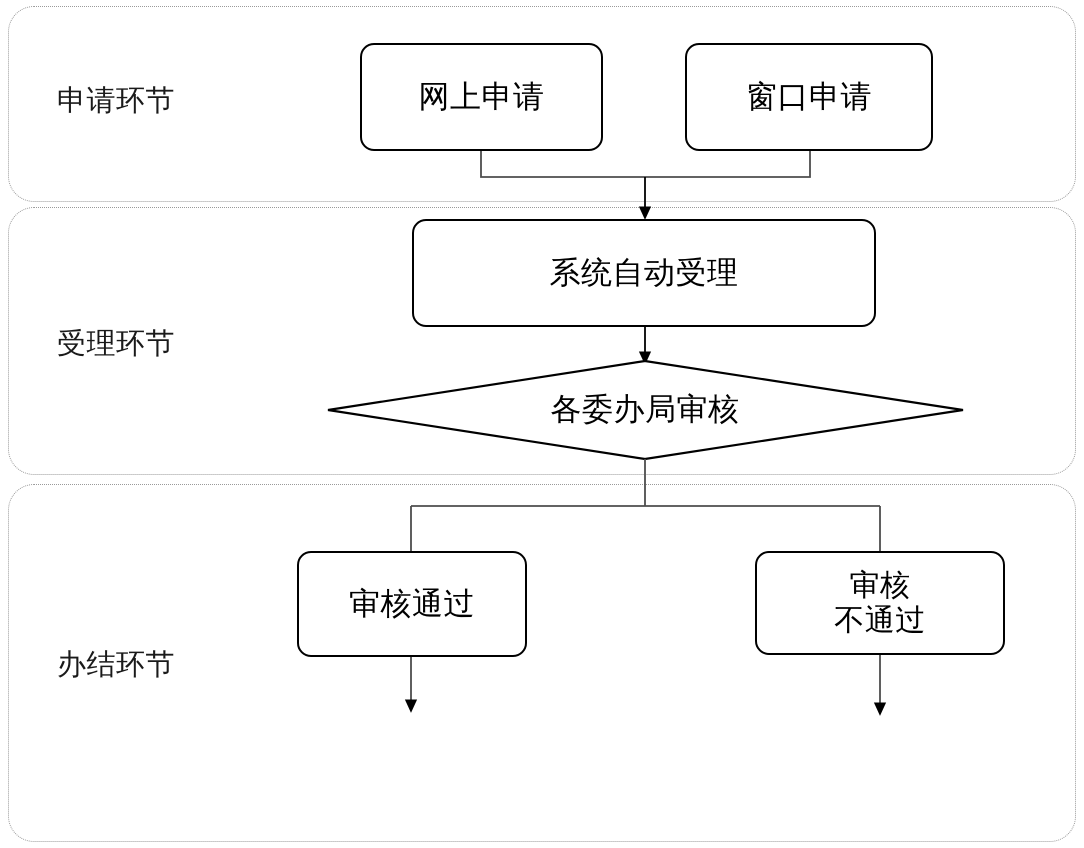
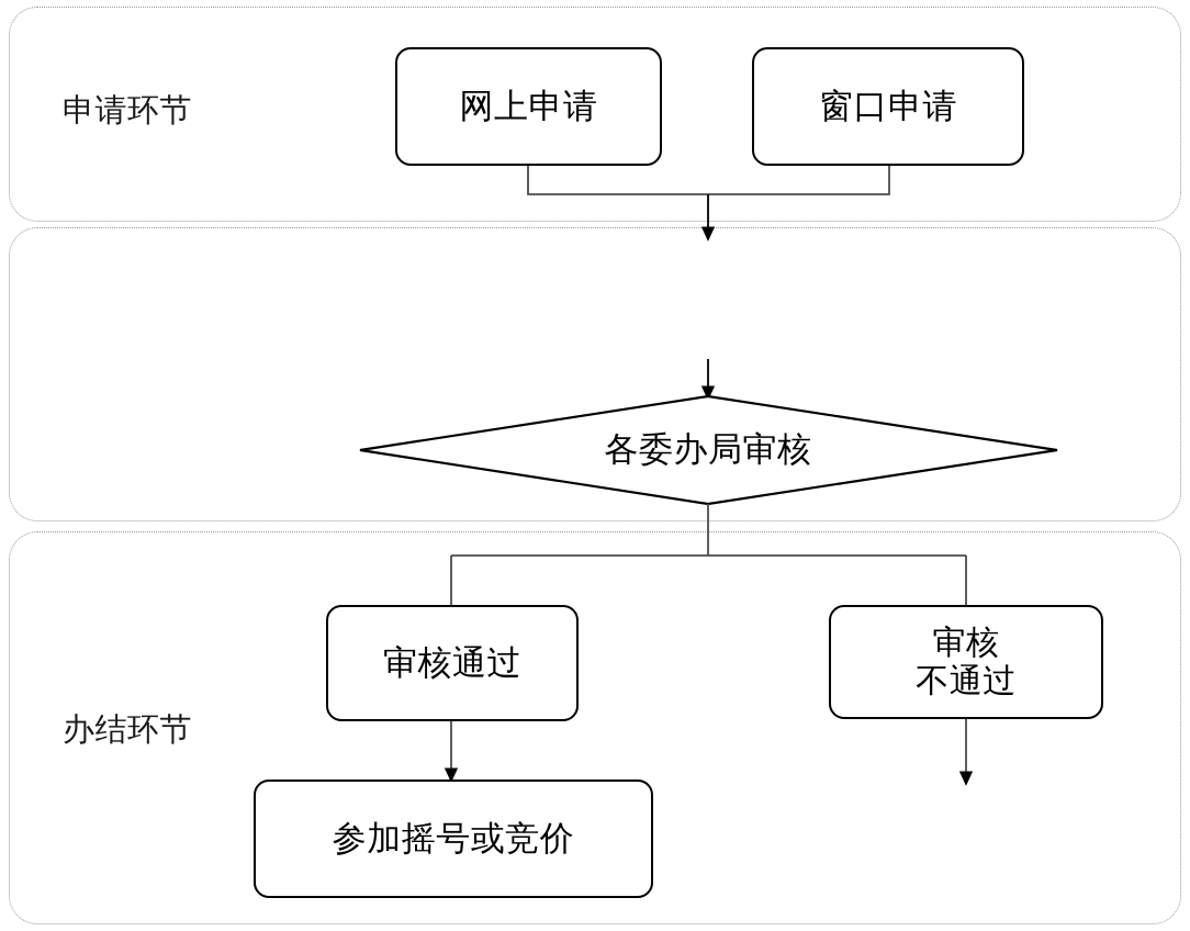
  申请环节
- 受理环节
  办结环节
  网上申请
  窗口申请
- 系统自动受理
  各委办局审核
  审核通过
  审核
  不通过
+ 参加摇号或竞价
